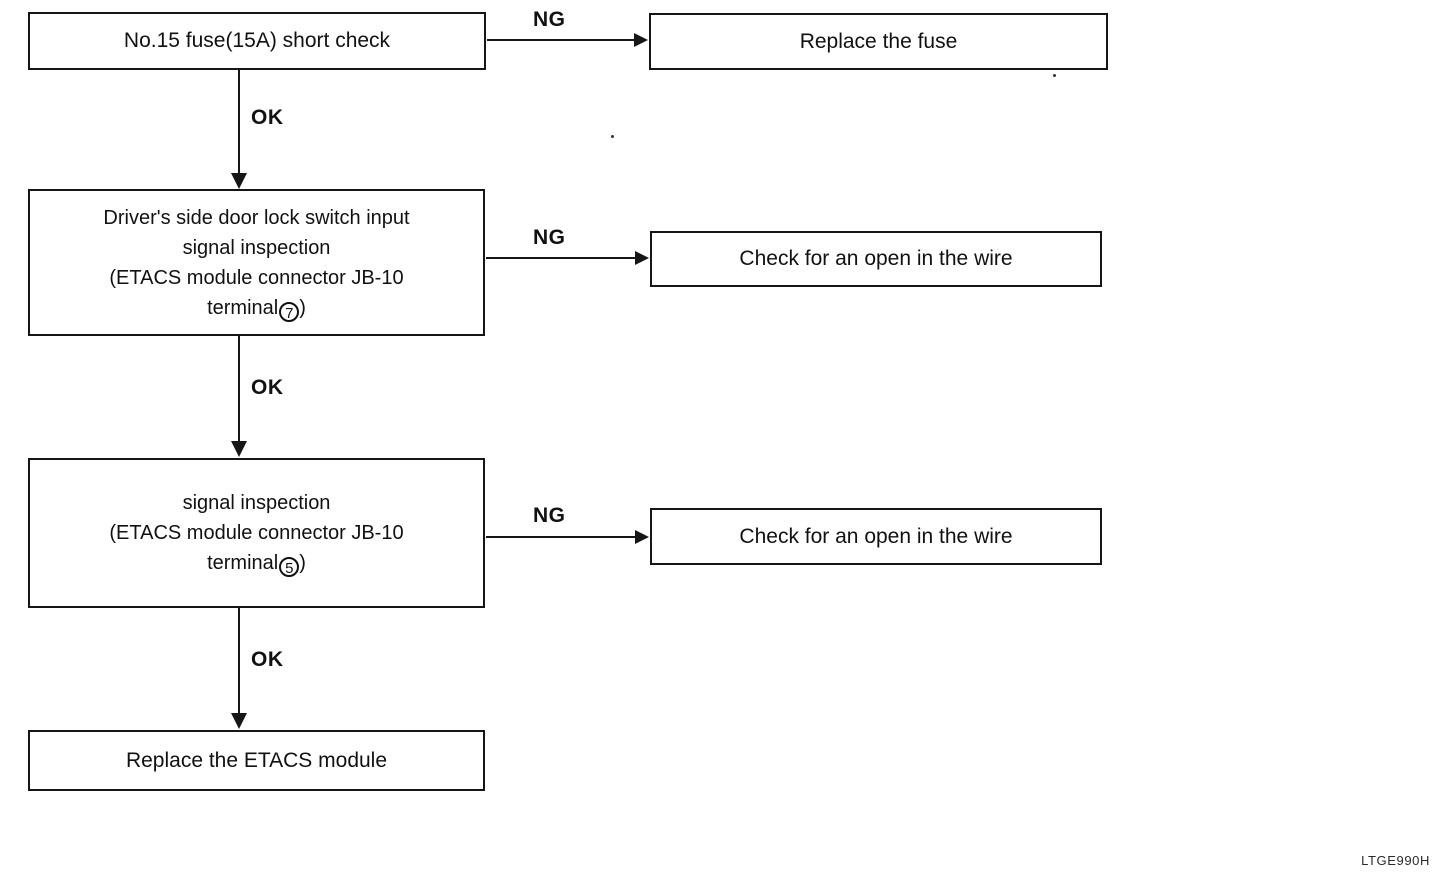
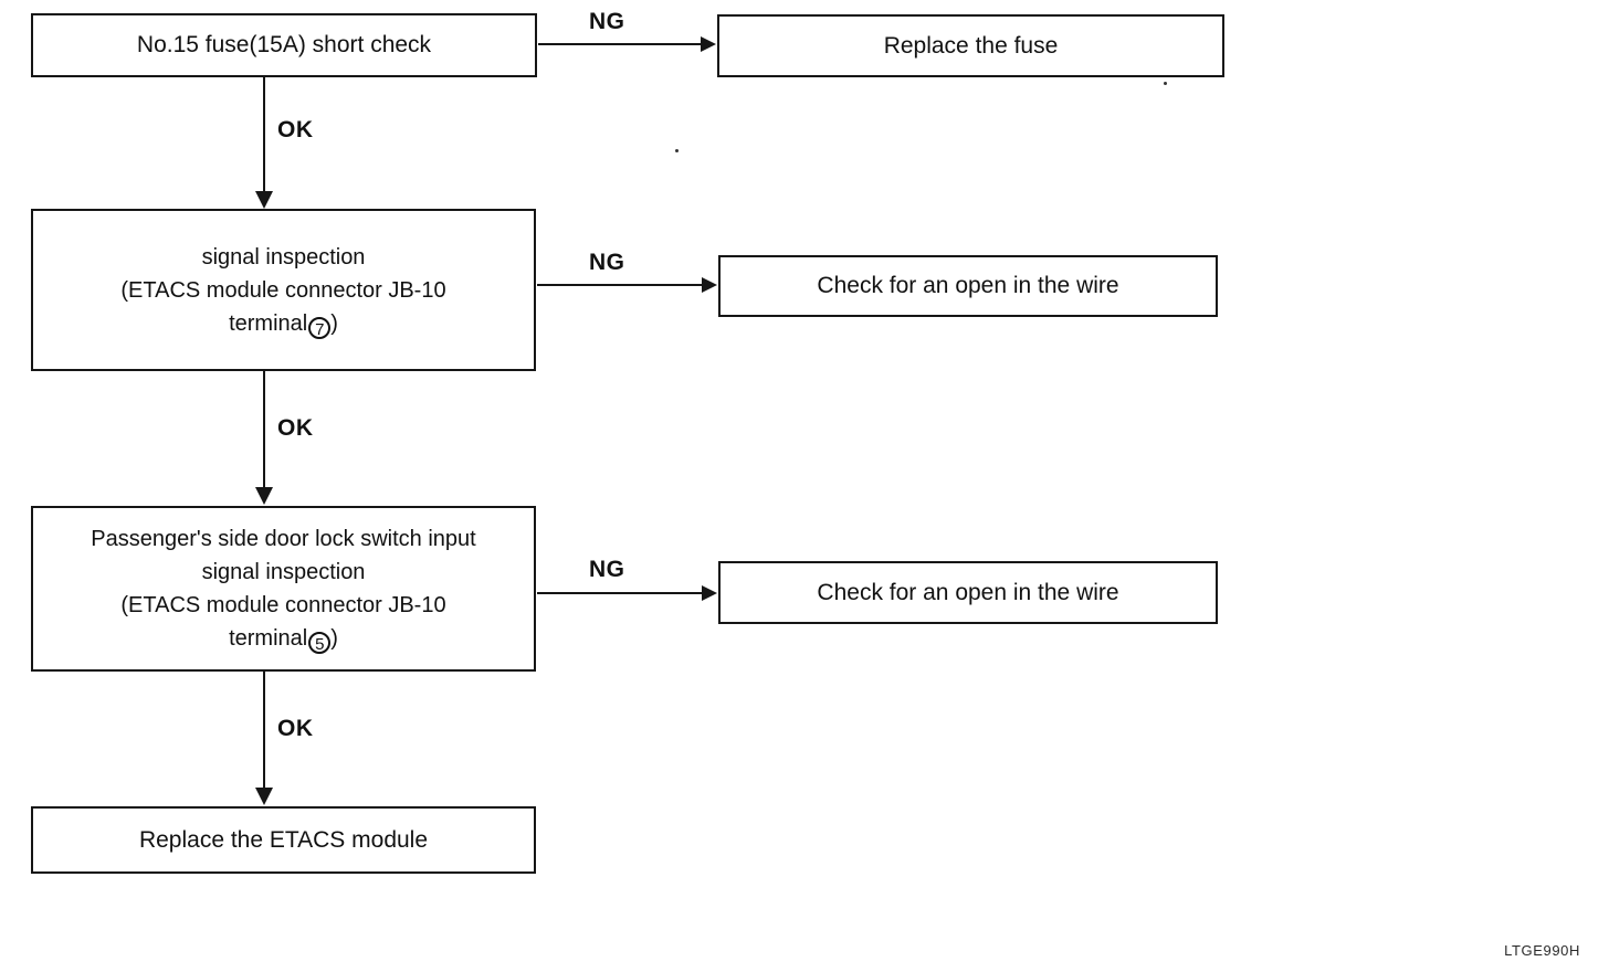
  No.15 fuse(15A) short check
  NG
  Replace the fuse
  OK
- Driver's side door lock switch input
  signal inspection
  (ETACS module connector JB-10
  terminal 7 )
  NG
  Check for an open in the wire
  OK
+ Passenger's side door lock switch input
  signal inspection
  (ETACS module connector JB-10
  terminal 5 )
  NG
  Check for an open in the wire
  OK
  Replace the ETACS module
  LTGE990H
